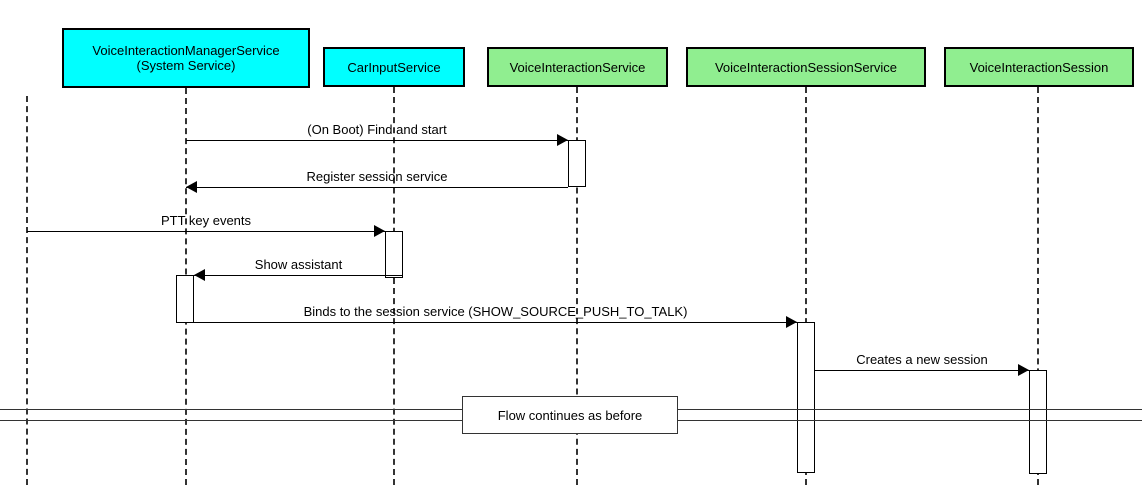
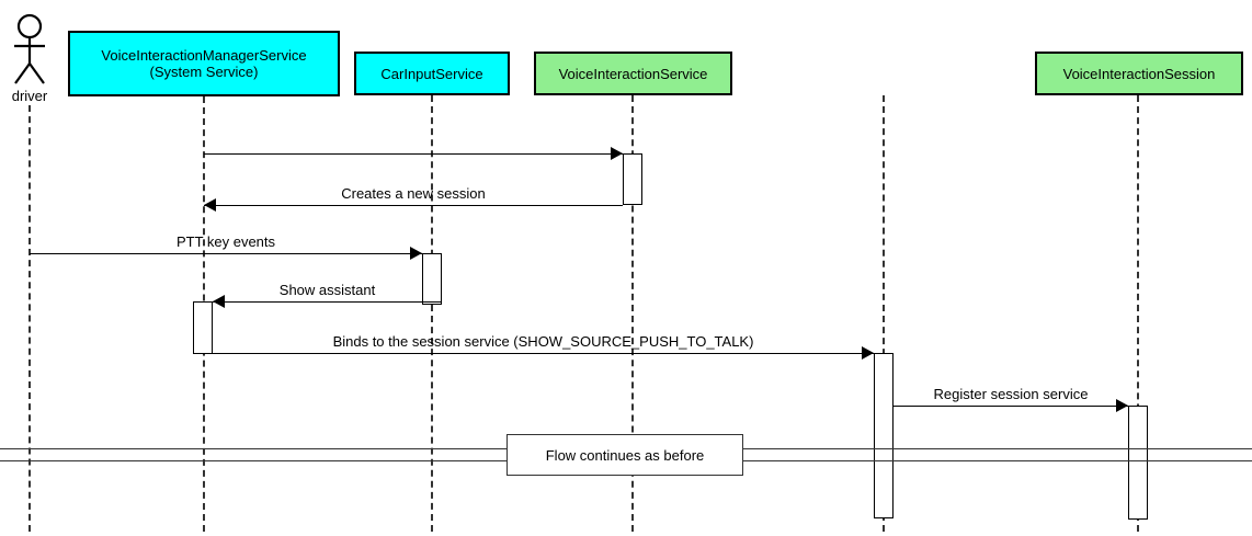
+ driver
  VoiceInteractionManagerService
  (System Service)
  CarInputService
  VoiceInteractionService
- VoiceInteractionSessionService
  VoiceInteractionSession
- (On Boot) Find and start
- Register session service
+ Creates a new session
  PTT key events
  Show assistant
  Binds to the session service (SHOW_SOURCE_PUSH_TO_TALK)
- Creates a new session
+ Register session service
  Flow continues as before
